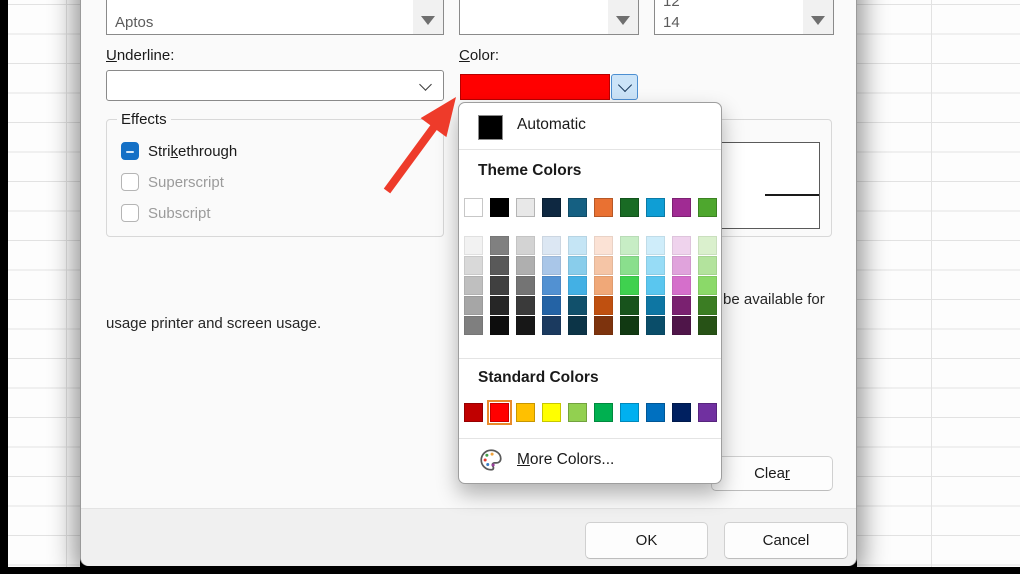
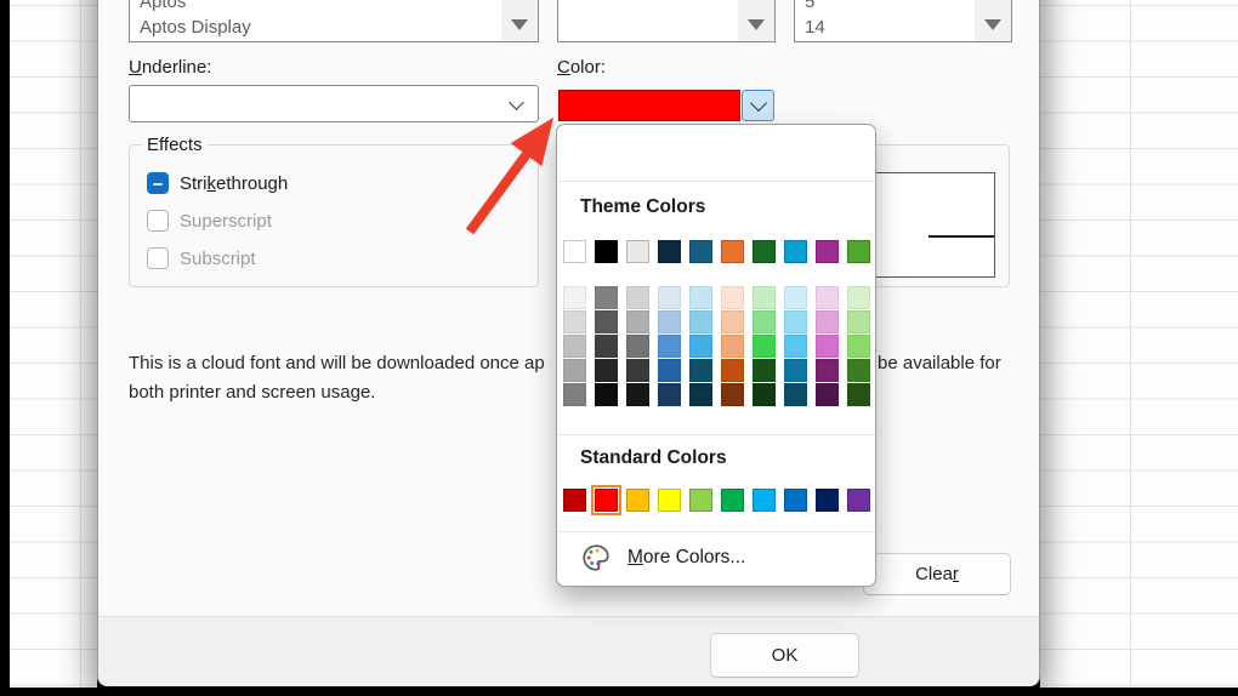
  Aptos
+ Aptos Display
- 12
+ 5
  14
  Underline:
  Color:
  Effects
  Strikethrough
  Superscript
  Subscript
+ This is a cloud font and will be downloaded once ap
  be available for
- usage printer and screen usage.
+ both printer and screen usage.
  Clear
  OK
- Cancel
- Automatic
  Theme Colors
  Standard Colors
  More Colors...
